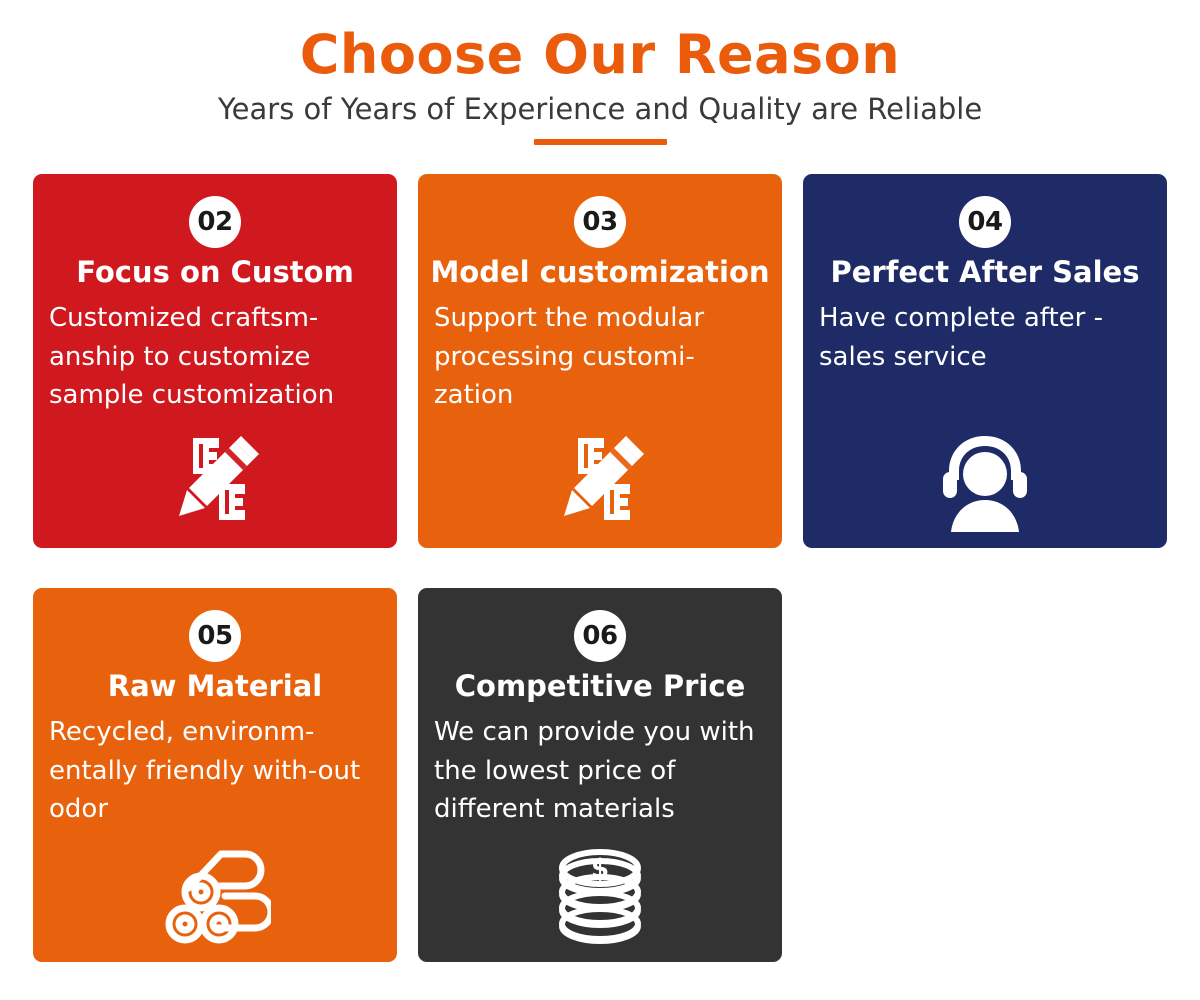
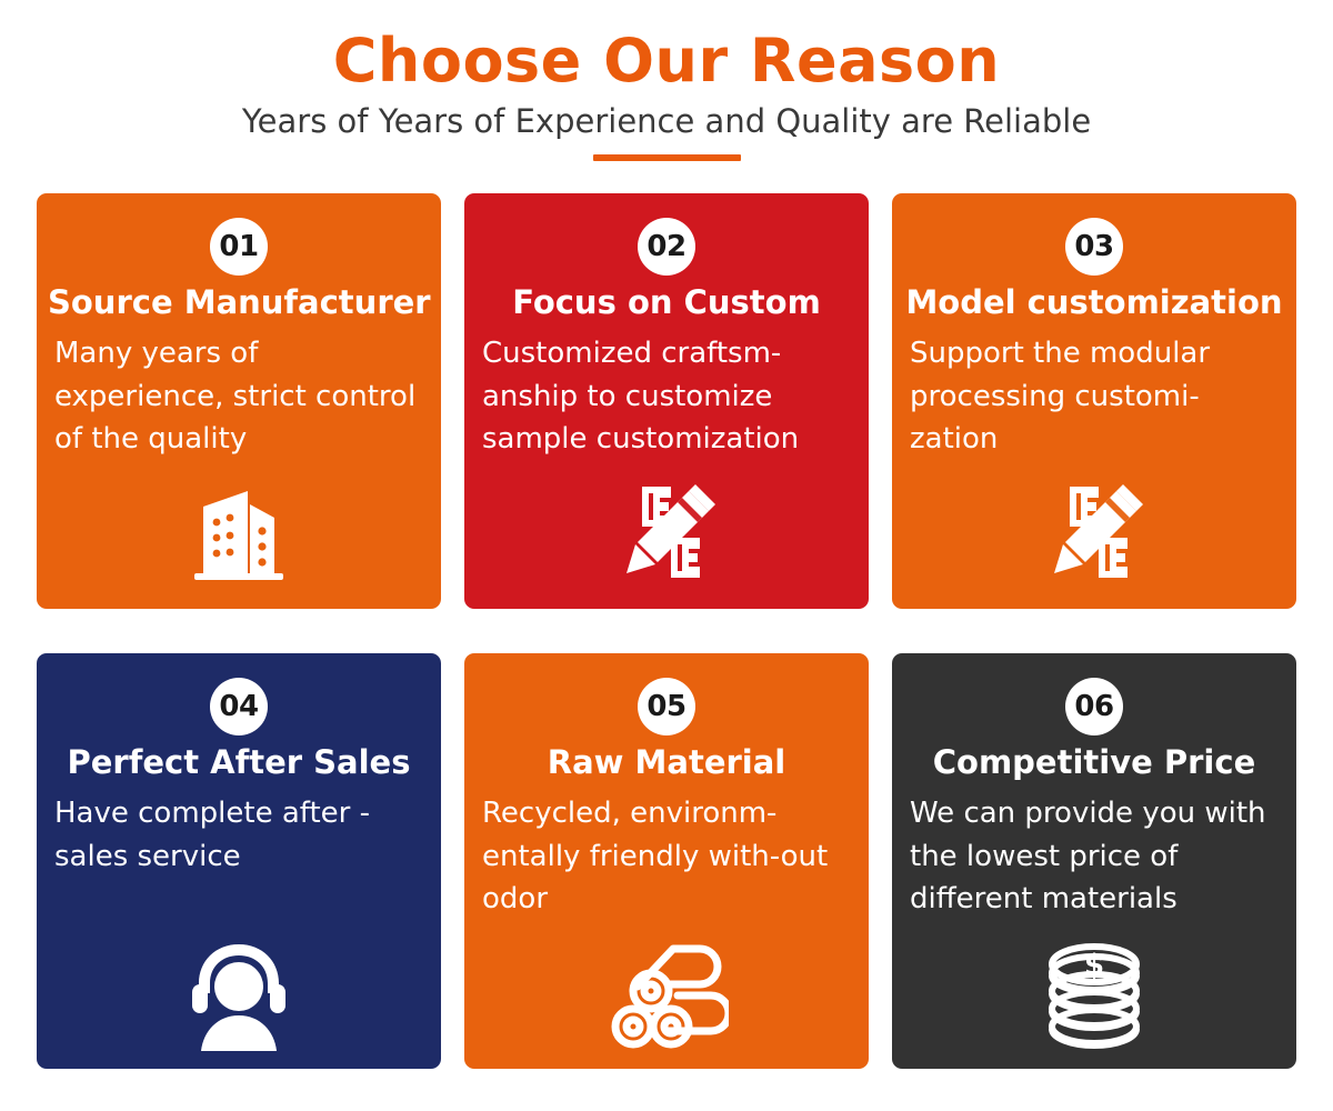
  Choose Our Reason
  Years of Years of Experience and Quality are Reliable
+ 01
+ Source Manufacturer
+ Many years of experience, strict control of the quality
  02
  Focus on Custom
  Customized craftsm-anship to customize sample customization
  03
  Model customization
  Support the modular processing customi-zation
  04
  Perfect After Sales
  Have complete after -sales service
  05
  Raw Material
  Recycled, environm-entally friendly with-out odor
  06
  Competitive Price
  We can provide you with the lowest price of different materials
  $
